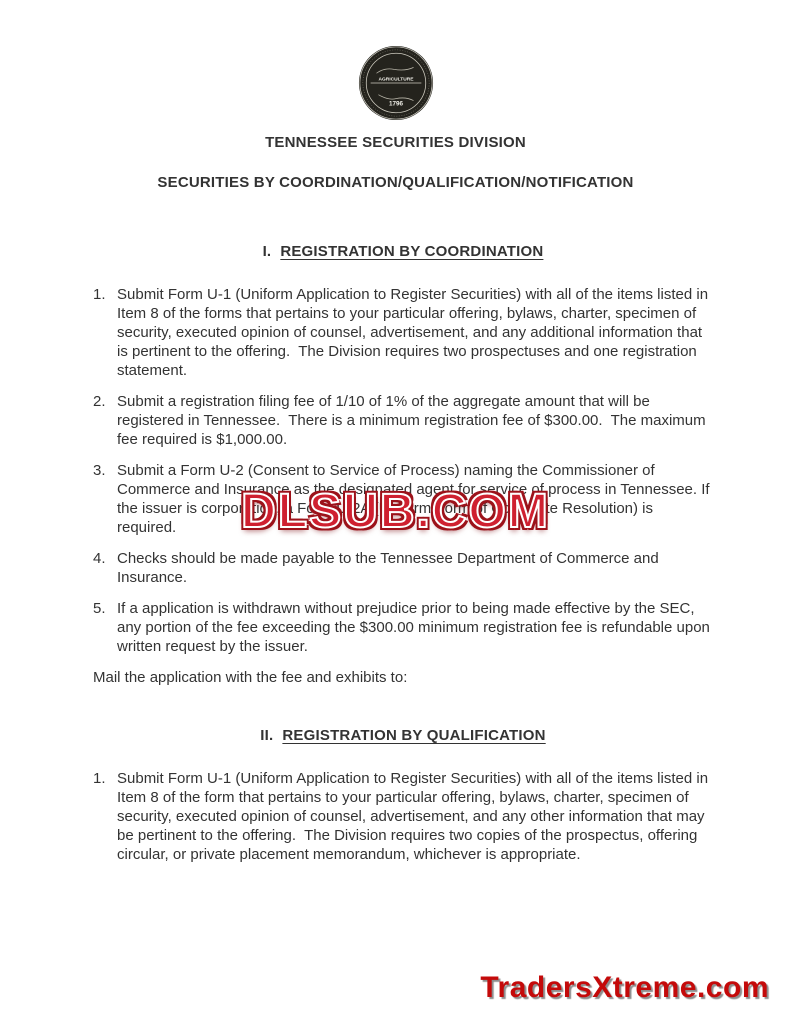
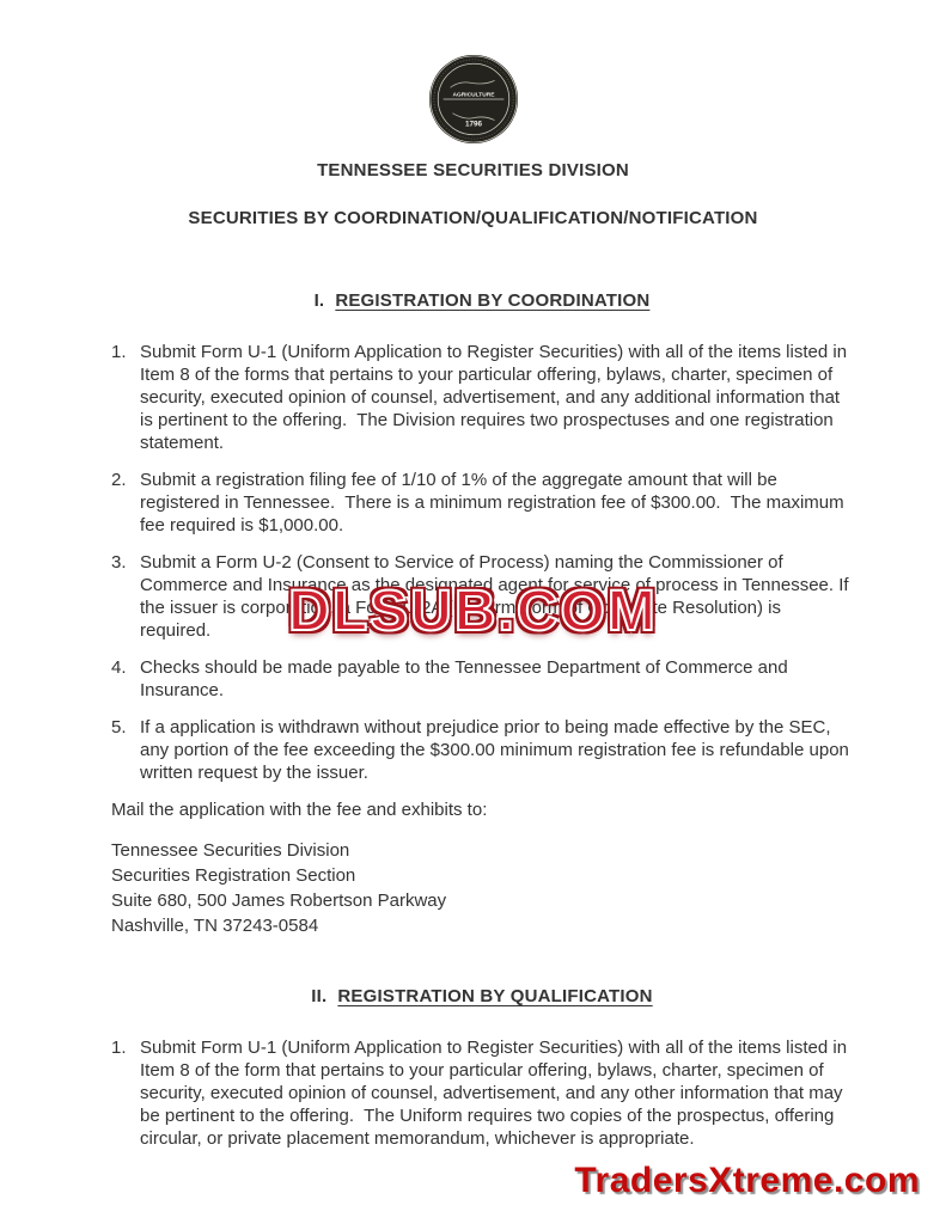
  TENNESSEE SECURITIES DIVISION
  SECURITIES BY COORDINATION/QUALIFICATION/NOTIFICATION
  I. REGISTRATION BY COORDINATION
  1.
  Submit Form U-1 (Uniform Application to Register Securities) with all of the items listed in Item 8 of the forms that pertains to your particular offering, bylaws, charter, specimen of security, executed opinion of counsel, advertisement, and any additional information that is pertinent to the offering. The Division requires two prospectuses and one registration statement.
  2.
  Submit a registration filing fee of 1/10 of 1% of the aggregate amount that will be registered in Tennessee. There is a minimum registration fee of $300.00. The maximum fee required is $1,000.00.
  3.
  Submit a Form U-2 (Consent to Service of Process) naming the Commissioner of Commerce and Insurance as the designated agent for service of process in Tennessee. If the issuer is corporation, a Form U-2A (Uniform Form of Corporate Resolution) is required.
  4.
  Checks should be made payable to the Tennessee Department of Commerce and Insurance.
  5.
  If a application is withdrawn without prejudice prior to being made effective by the SEC, any portion of the fee exceeding the $300.00 minimum registration fee is refundable upon written request by the issuer.
  Mail the application with the fee and exhibits to:
+ Tennessee Securities Division
+ Securities Registration Section
+ Suite 680, 500 James Robertson Parkway
+ Nashville, TN 37243-0584
  II. REGISTRATION BY QUALIFICATION
  1.
- Submit Form U-1 (Uniform Application to Register Securities) with all of the items listed in Item 8 of the form that pertains to your particular offering, bylaws, charter, specimen of security, executed opinion of counsel, advertisement, and any other information that may be pertinent to the offering. The Division requires two copies of the prospectus, offering circular, or private placement memorandum, whichever is appropriate.
+ Submit Form U-1 (Uniform Application to Register Securities) with all of the items listed in Item 8 of the form that pertains to your particular offering, bylaws, charter, specimen of security, executed opinion of counsel, advertisement, and any other information that may be pertinent to the offering. The Uniform requires two copies of the prospectus, offering circular, or private placement memorandum, whichever is appropriate.
  DLSUB.COM
  TradersXtreme.com
